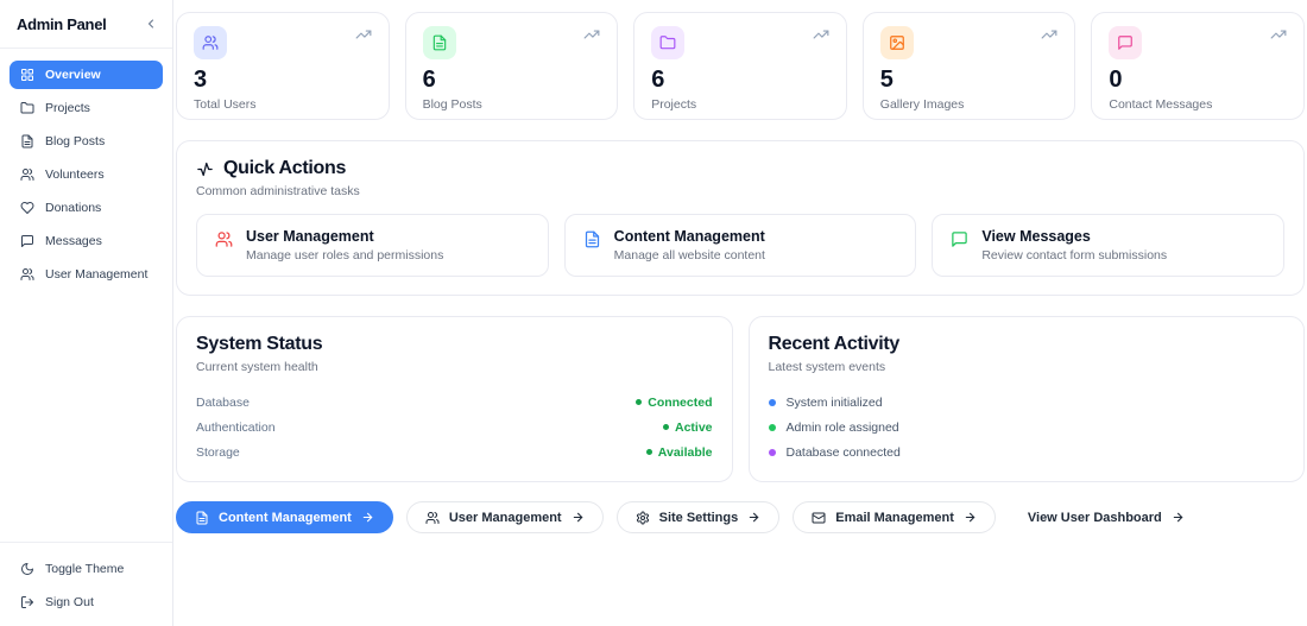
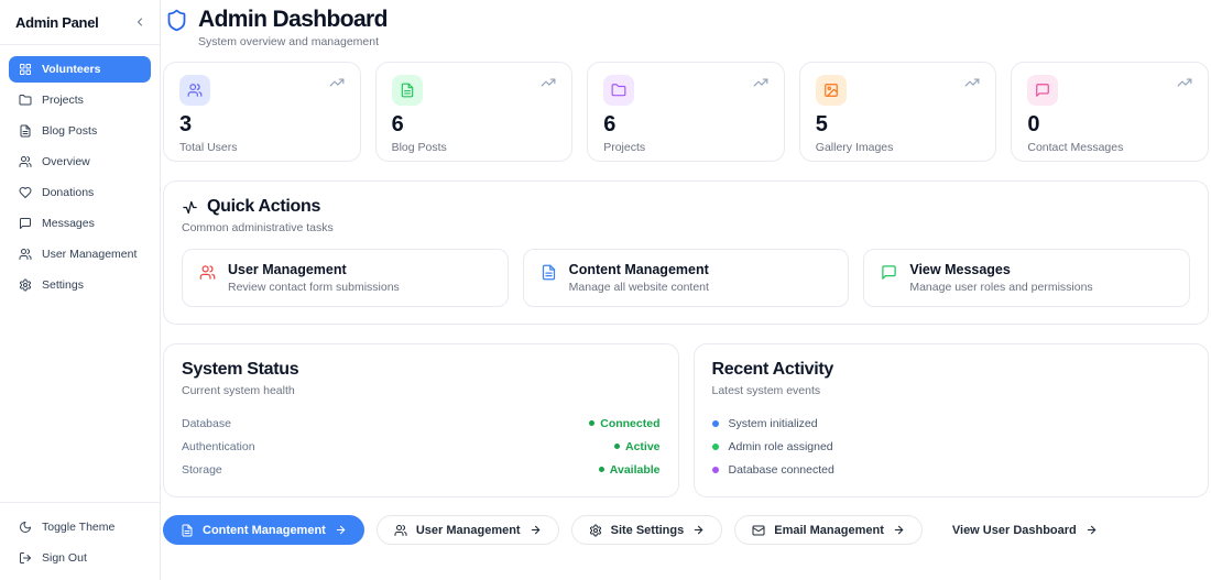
  Admin Panel
- Overview
+ Volunteers
  Projects
  Blog Posts
- Volunteers
+ Overview
  Donations
  Messages
  User Management
+ Settings
  Toggle Theme
  Sign Out
+ Admin Dashboard
+ System overview and management
  3
  Total Users
  6
  Blog Posts
  6
  Projects
  5
  Gallery Images
  0
  Contact Messages
  Quick Actions
  Common administrative tasks
  User Management
- Manage user roles and permissions
+ Review contact form submissions
  Content Management
  Manage all website content
  View Messages
- Review contact form submissions
+ Manage user roles and permissions
  System Status
  Current system health
  Database
  Connected
  Authentication
  Active
  Storage
  Available
  Recent Activity
  Latest system events
  System initialized
  Admin role assigned
  Database connected
  Content Management
  User Management
  Site Settings
  Email Management
  View User Dashboard
